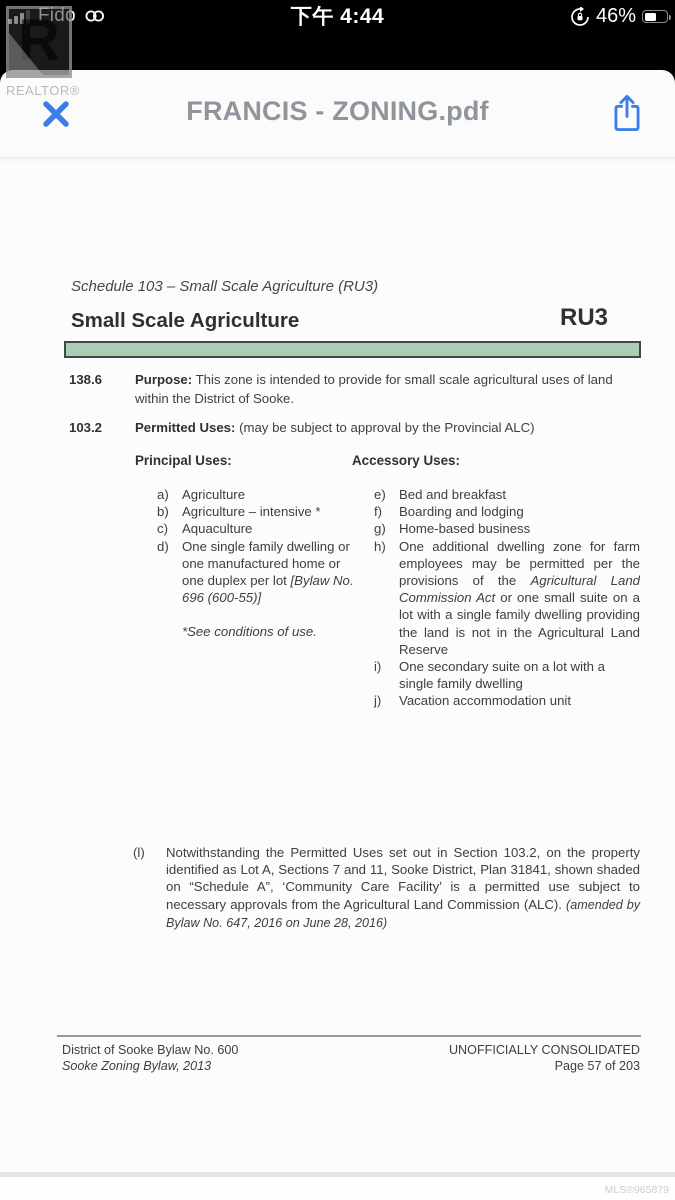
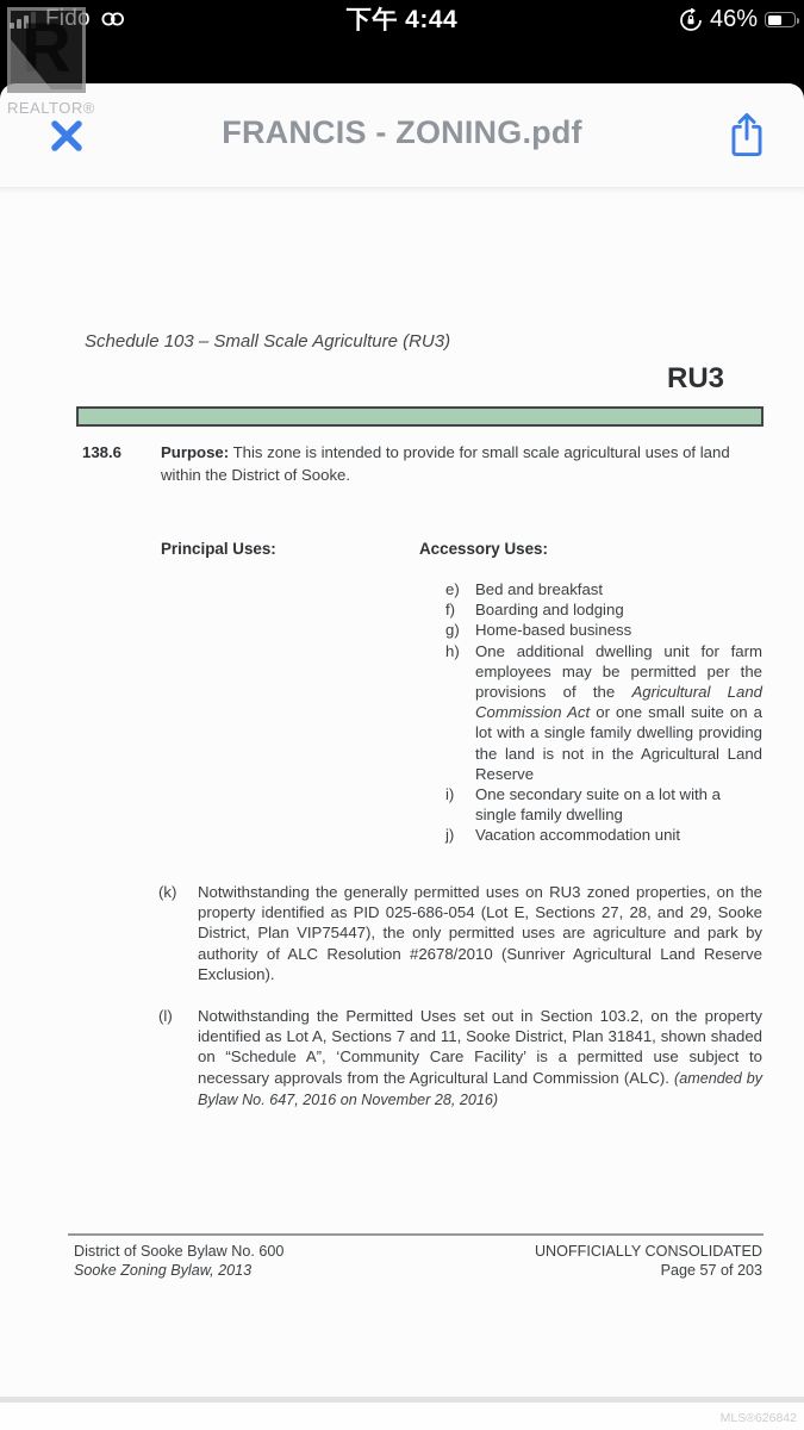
  Fido
  下午 4:44
  46%
  R
  REALTOR®
  FRANCIS - ZONING.pdf
  Schedule 103 – Small Scale Agriculture (RU3)
- Small Scale Agriculture
  RU3
  138.6
  Purpose: This zone is intended to provide for small scale agricultural uses of land within the District of Sooke.
- 103.2
- Permitted Uses: (may be subject to approval by the Provincial ALC)
  Principal Uses:
  Accessory Uses:
- a)
- Agriculture
- b)
- Agriculture – intensive *
- c)
- Aquaculture
- d)
- One single family dwelling or one manufactured home or one duplex per lot [Bylaw No. 696 (600-55)]
- *See conditions of use.
  e)
  Bed and breakfast
  f)
  Boarding and lodging
  g)
  Home-based business
  h)
- One additional dwelling zone for farm employees may be permitted per the provisions of the Agricultural Land Commission Act or one small suite on a lot with a single family dwelling providing the land is not in the Agricultural Land Reserve
+ One additional dwelling unit for farm employees may be permitted per the provisions of the Agricultural Land Commission Act or one small suite on a lot with a single family dwelling providing the land is not in the Agricultural Land Reserve
  i)
  One secondary suite on a lot with a single family dwelling
  j)
  Vacation accommodation unit
+ (k)
+ Notwithstanding the generally permitted uses on RU3 zoned properties, on the property identified as PID 025-686-054 (Lot E, Sections 27, 28, and 29, Sooke District, Plan VIP75447), the only permitted uses are agriculture and park by authority of ALC Resolution #2678/2010 (Sunriver Agricultural Land Reserve Exclusion).
  (l)
- Notwithstanding the Permitted Uses set out in Section 103.2, on the property identified as Lot A, Sections 7 and 11, Sooke District, Plan 31841, shown shaded on “Schedule A”, ‘Community Care Facility’ is a permitted use subject to necessary approvals from the Agricultural Land Commission (ALC). (amended by Bylaw No. 647, 2016 on June 28, 2016)
+ Notwithstanding the Permitted Uses set out in Section 103.2, on the property identified as Lot A, Sections 7 and 11, Sooke District, Plan 31841, shown shaded on “Schedule A”, ‘Community Care Facility’ is a permitted use subject to necessary approvals from the Agricultural Land Commission (ALC). (amended by Bylaw No. 647, 2016 on November 28, 2016)
  District of Sooke Bylaw No. 600
  Sooke Zoning Bylaw, 2013
  UNOFFICIALLY CONSOLIDATED
  Page 57 of 203
- MLS®965879
+ MLS®626842
